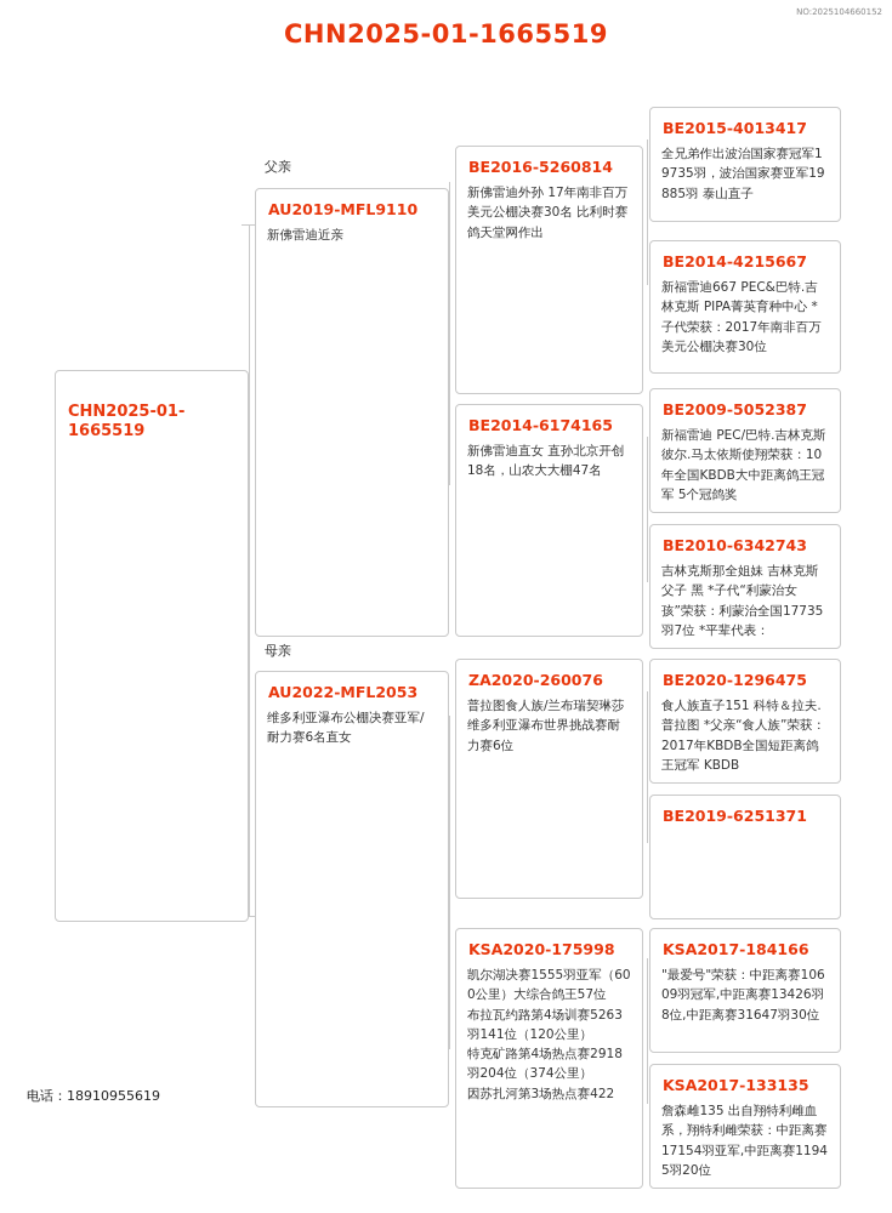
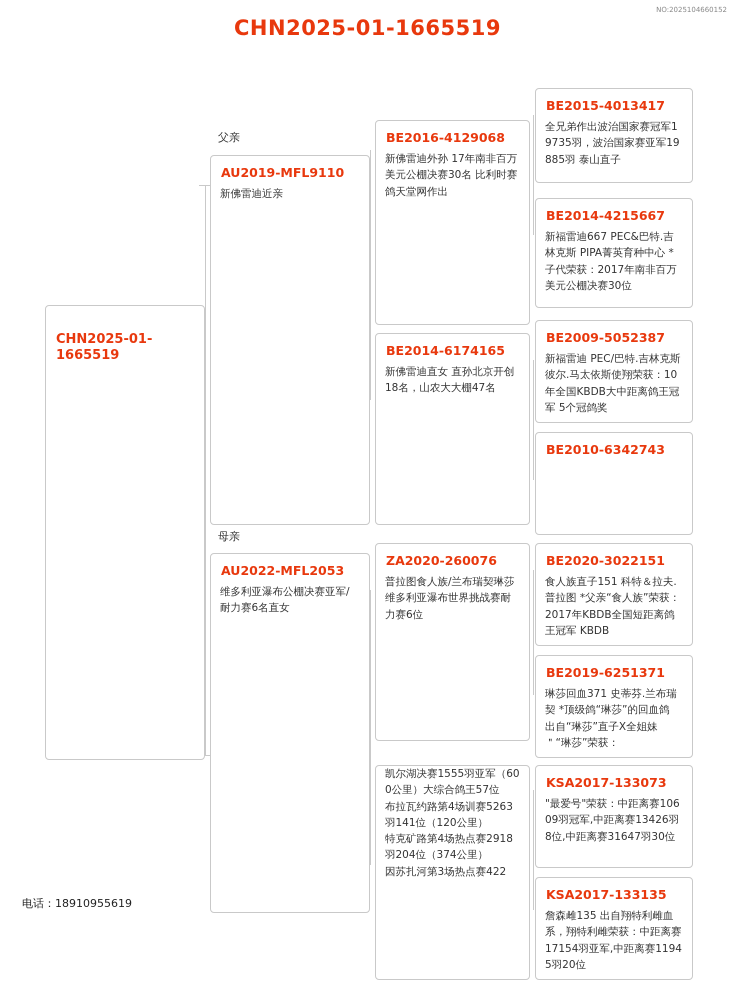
  NO:2025104660152
  CHN2025-01-1665519
  CHN2025-01-1665519
  父亲
  母亲
  AU2019-MFL9110
  新佛雷迪近亲
  AU2022-MFL2053
  维多利亚瀑布公棚决赛亚军/耐力赛6名直女
- BE2016-5260814
+ BE2016-4129068
  新佛雷迪外孙 17年南非百万美元公棚决赛30名 比利时赛鸽天堂网作出
  BE2014-6174165
  新佛雷迪直女 直孙北京开创18名，山农大大棚47名
  ZA2020-260076
  普拉图食人族/兰布瑞契琳莎 维多利亚瀑布世界挑战赛耐力赛6位
- KSA2020-175998
  凯尔湖决赛1555羽亚军（600公里）大综合鸽王57位
  布拉瓦约路第4场训赛5263羽141位（120公里）
  特克矿路第4场热点赛2918羽204位（374公里）
  因苏扎河第3场热点赛422
  BE2015-4013417
  全兄弟作出波治国家赛冠军19735羽，波治国家赛亚军19885羽 泰山直子
  BE2014-4215667
  新福雷迪667 PEC&巴特.吉林克斯 PIPA菁英育种中心 *子代荣获：2017年南非百万美元公棚决赛30位
  BE2009-5052387
  新福雷迪 PEC/巴特.吉林克斯 彼尔.马太依斯使翔荣获：10年全国KBDB大中距离鸽王冠军 5个冠鸽奖
  BE2010-6342743
- 吉林克斯那全姐妹 吉林克斯父子 黑 *子代“利蒙治女孩”荣获：利蒙治全国17735羽7位 *平辈代表：
- BE2020-1296475
+ BE2020-3022151
  食人族直子151 科特＆拉夫.普拉图 *父亲“食人族”荣获：2017年KBDB全国短距离鸽王冠军 KBDB
  BE2019-6251371
+ 琳莎回血371 史蒂芬.兰布瑞契 *顶级鸽“琳莎”的回血鸽 出自“琳莎”直子X全姐妹＂“琳莎”荣获：
- KSA2017-184166
+ KSA2017-133073
  "最爱号"荣获：中距离赛10609羽冠军,中距离赛13426羽8位,中距离赛31647羽30位
  KSA2017-133135
  詹森雌135 出自翔特利雌血系，翔特利雌荣获：中距离赛17154羽亚军,中距离赛11945羽20位
  电话：18910955619
